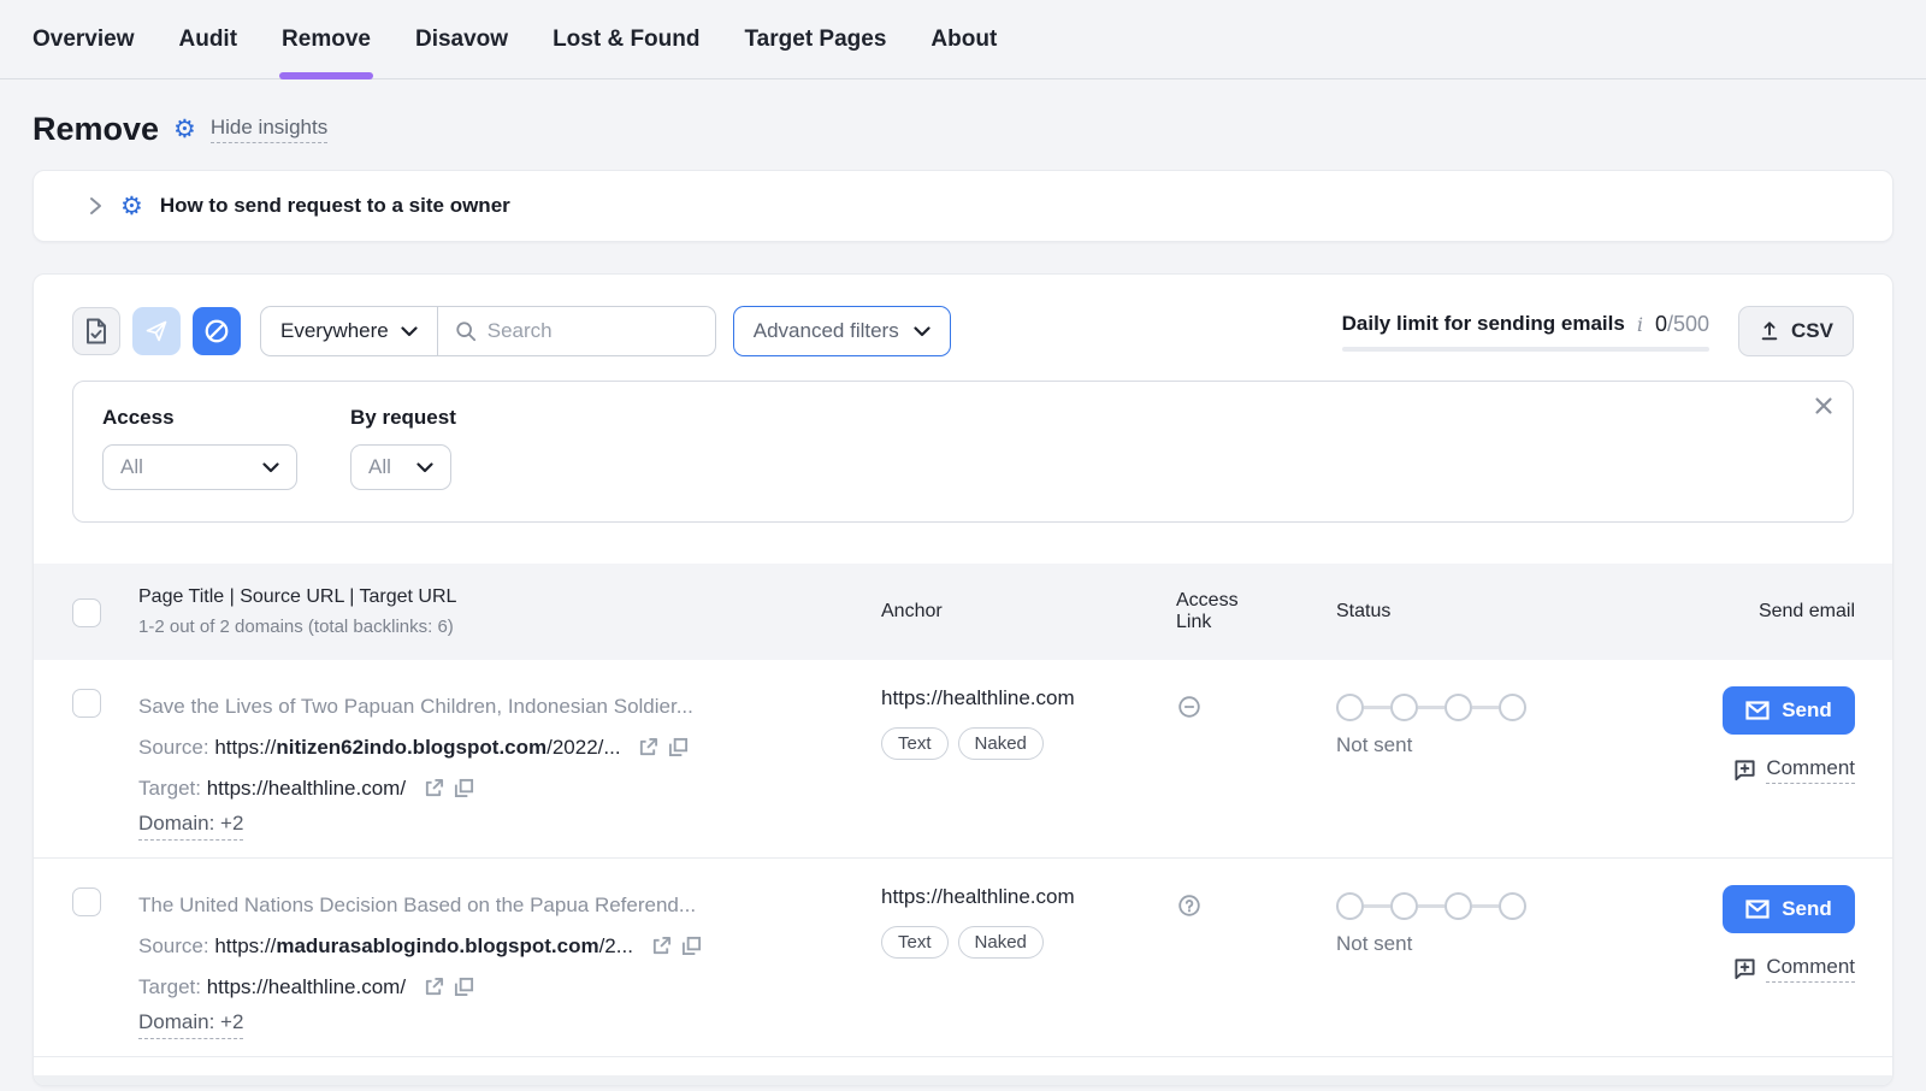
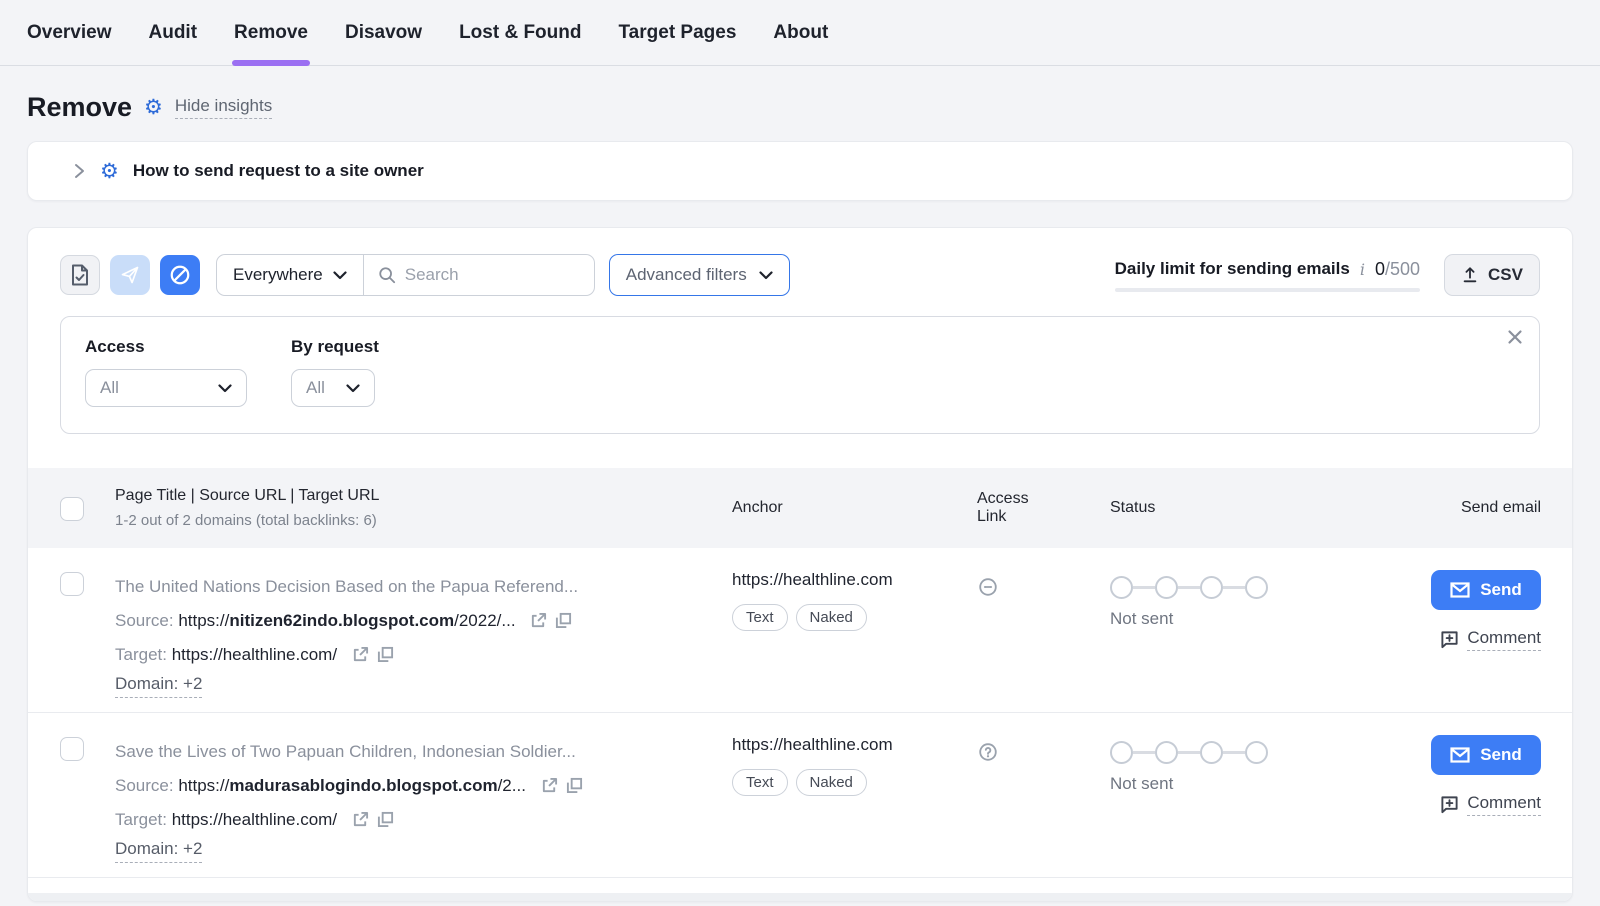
  Overview
  Audit
  Remove
  Disavow
  Lost & Found
  Target Pages
  About
  Remove
  ⚙
  Hide insights
  ⚙
  How to send request to a site owner
  Everywhere
  Search
  Advanced filters
  Daily limit for sending emails
  i
  0/500
  CSV
  Access
  All
  By request
  All
  Page Title | Source URL | Target URL
  1-2 out of 2 domains (total backlinks: 6)
  Anchor
  Access Link
  Status
  Send email
- Save the Lives of Two Papuan Children, Indonesian Soldier...
+ The United Nations Decision Based on the Papua Referend...
  Source: https://nitizen62indo.blogspot.com/2022/...
  Target: https://healthline.com/
  Domain: +2
  https://healthline.com
  Text
  Naked
  Not sent
  Send
  Comment
- The United Nations Decision Based on the Papua Referend...
+ Save the Lives of Two Papuan Children, Indonesian Soldier...
  Source: https://madurasablogindo.blogspot.com/2...
  Target: https://healthline.com/
  Domain: +2
  https://healthline.com
  Text
  Naked
  Not sent
  Send
  Comment
